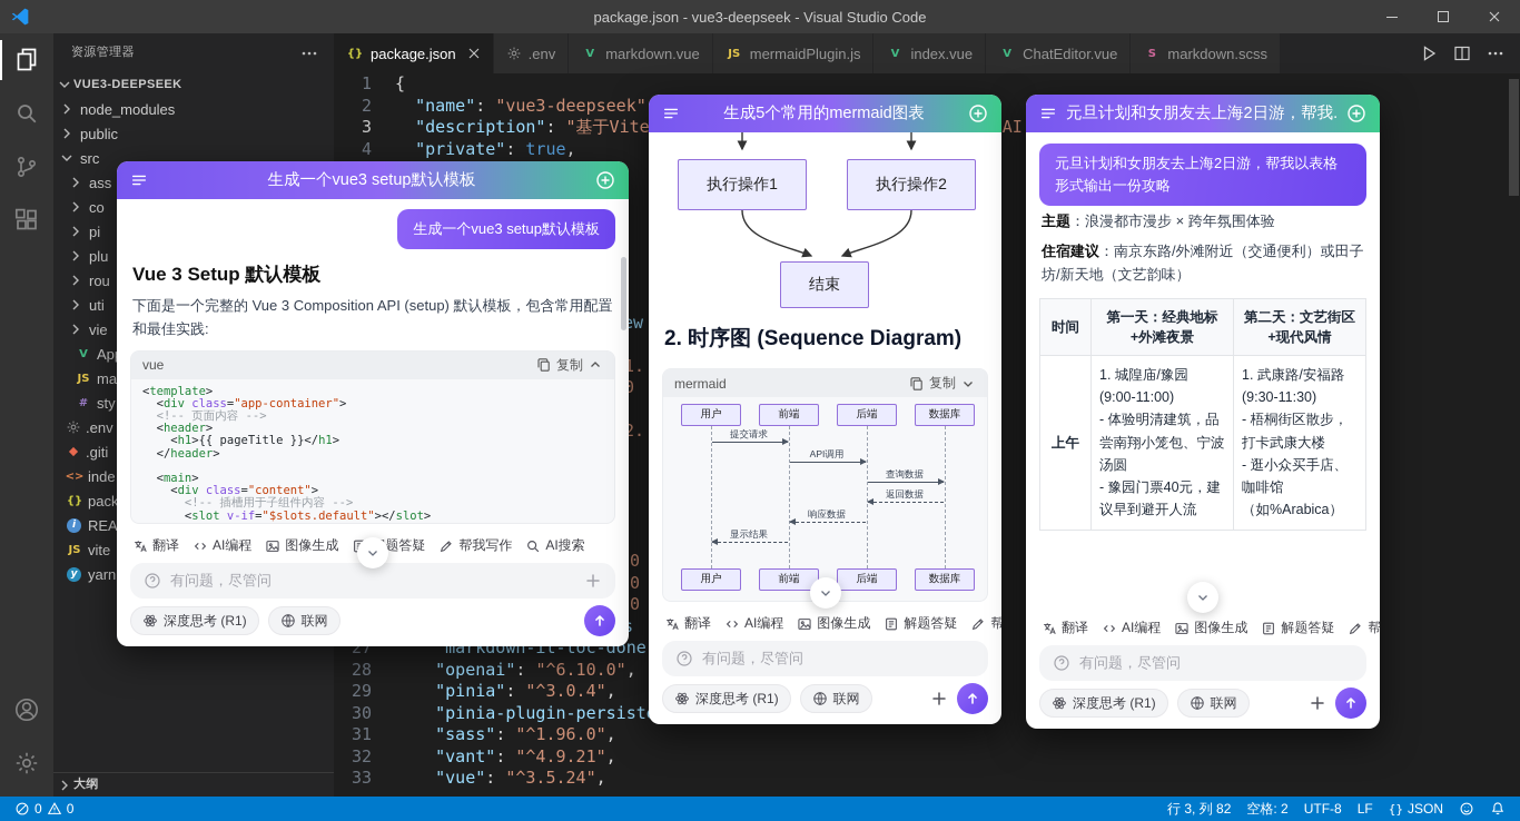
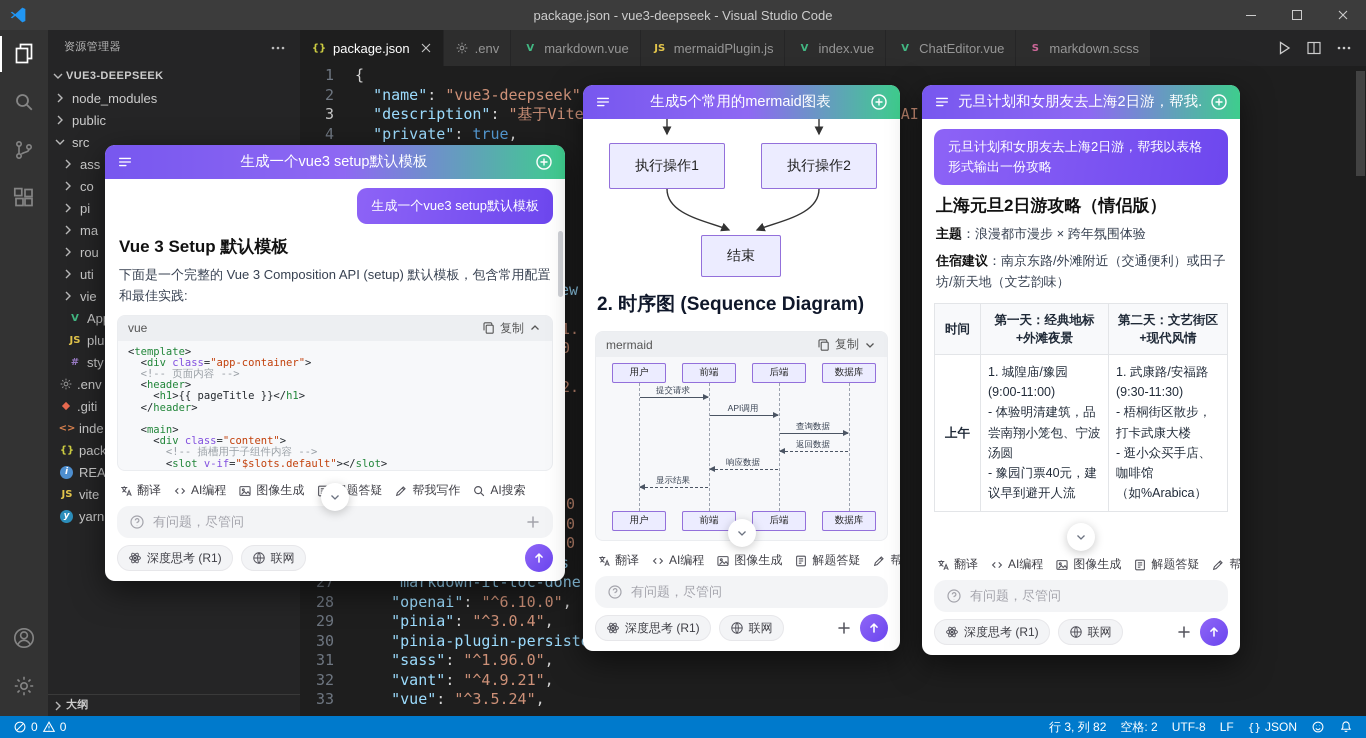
  package.json - vue3-deepseek - Visual Studio Code
  资源管理器
  VUE3-DEEPSEEK
  node_modules
  public
  src
  ass
  co
  pi
- plu
+ ma
  rou
  uti
  vie
  V
  JS
- ma
+ plu
  #
  sty
  .env
  .giti
  <>
  inde
  {}
  pack
  i
  REA
  JS
  vite
  y
  yarn
  大纲
  {}
  package.json
  .env
  V
  markdown.vue
  JS
  mermaidPlugin.js
  V
  index.vue
  V
  ChatEditor.vue
  S
  markdown.scss
  1
  {
  2
  "name": "vue3-deepseek"
  3
  "description": "基于Vite AI
  4
  "private": true,
  1.
  0
  2.
  27
  "markdown-it-toc-done
  28
  "openai": "^6.10.0",
  29
  "pinia": "^3.0.4",
  30
  "pinia-plugin-persist
  31
  "sass": "^1.96.0",
  32
  "vant": "^4.9.21",
  33
  "vue": "^3.5.24",
  0
  0
  行 3, 列 82
  空格: 2
  UTF-8
  LF
  {}
  JSON
  生成一个vue3 setup默认模板
  生成一个vue3 setup默认模板
  Vue 3 Setup 默认模板
  下面是一个完整的 Vue 3 Composition API (setup) 默认模板，包含常用配置和最佳实践:
  vue
  复制
  <template>
  <div class="app-container">
  <!-- 页面内容 -->
  <header>
  <h1>{{ pageTitle }}</h1>
  </header>
  <main>
  <div class="content">
  <!-- 插槽用于子组件内容 -->
  <slot v-if="$slots.default"></slot>
  翻译
  AI编程
  图像生成
  题答疑
  帮我写作
  AI搜索
  有问题，尽管问
  深度思考 (R1)
  联网
  生成5个常用的mermaid图表
  执行操作1
  执行操作2
  结束
  2. 时序图 (Sequence Diagram)
  mermaid
  复制
  用户
  用户
  前端
  前端
  后端
  后端
  数据库
  数据库
  提交请求
  API调用
  查询数据
  返回数据
  响应数据
  显示结果
  翻译
  AI编程
  图像生成
  解题答疑
  有问题，尽管问
  深度思考 (R1)
  联网
  元旦计划和女朋友去上海2日游，帮我.
  元旦计划和女朋友去上海2日游，帮我以表格形式输出一份攻略
+ 上海元旦2日游攻略（情侣版）
  主题：浪漫都市漫步 × 跨年氛围体验
  住宿建议：南京东路/外滩附近（交通便利）或田子坊/新天地（文艺韵味）
  时间	第一天：经典地标+外滩夜景	第二天：文艺街区+现代风情
  上午	1. 城隍庙/豫园 (9:00-11:00) - 体验明清建筑，品尝南翔小笼包、宁波汤圆 - 豫园门票40元，建议早到避开人流	1. 武康路/安福路 (9:30-11:30) - 梧桐街区散步，打卡武康大楼 - 逛小众买手店、咖啡馆（如%Arabica）
  翻译
  AI编程
  图像生成
  解题答疑
  有问题，尽管问
  深度思考 (R1)
  联网
